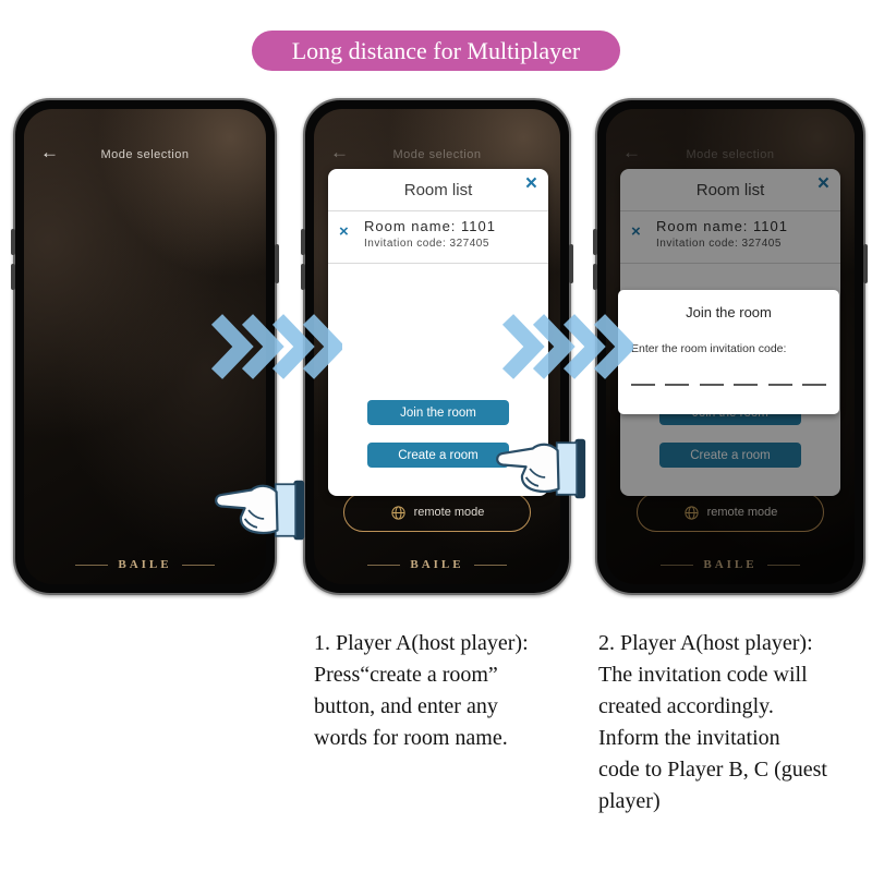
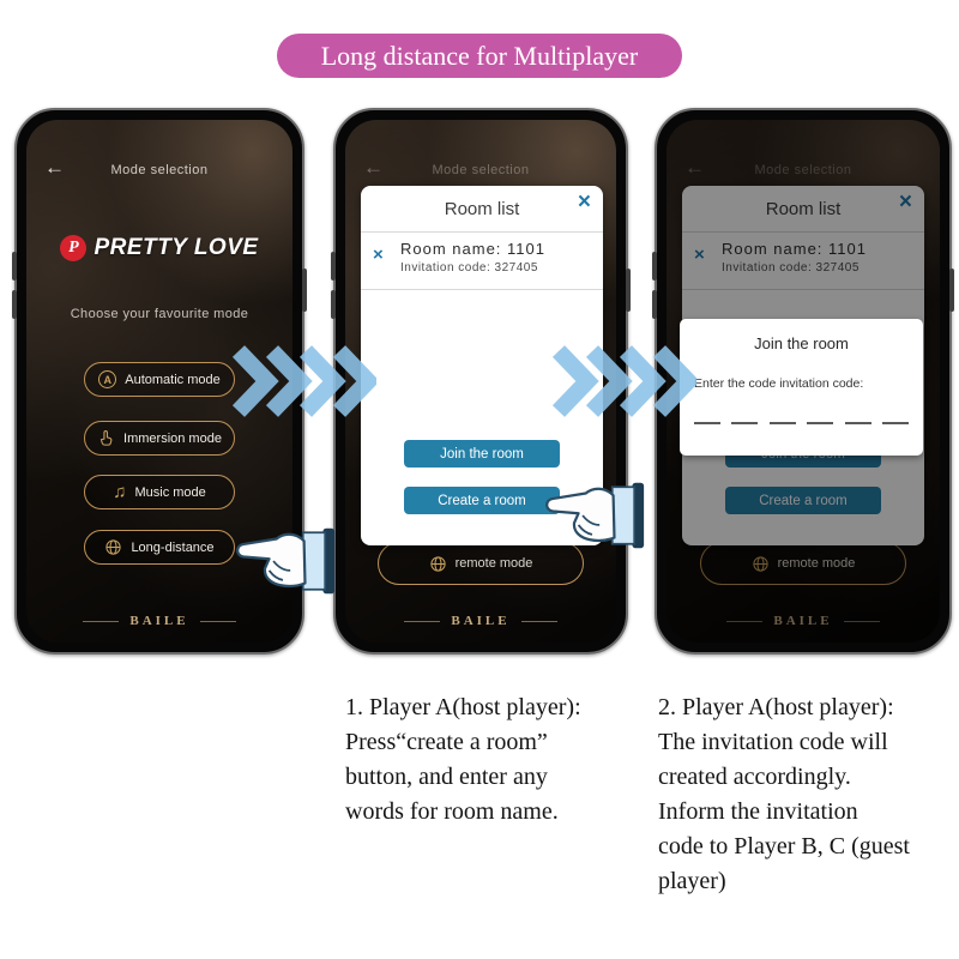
  Long distance for Multiplayer
  ←
  Mode selection
+ P
+ PRETTY LOVE
+ Choose your favourite mode
+ A
+ Automatic mode
+ Immersion mode
+ ♫
+ Music mode
+ Long-distance
  BAILE
  ←
  Mode selection
  remote mode
  BAILE
  Room list
  ×
  ×
  Room name: 1101
  Invitation code: 327405
  Join the room
  Create a room
  ←
  Mode selection
  remote mode
  BAILE
  Room list
  ×
  ×
  Room name: 1101
  Invitation code: 327405
  Create a room
  Join the room
- Enter the room invitation code:
+ Enter the code invitation code:
  1. Player A(host player):
  Press“create a room”
  button, and enter any
  words for room name.
  2. Player A(host player):
  The invitation code will
  created accordingly.
  Inform the invitation
  code to Player B, C (guest
  player)
